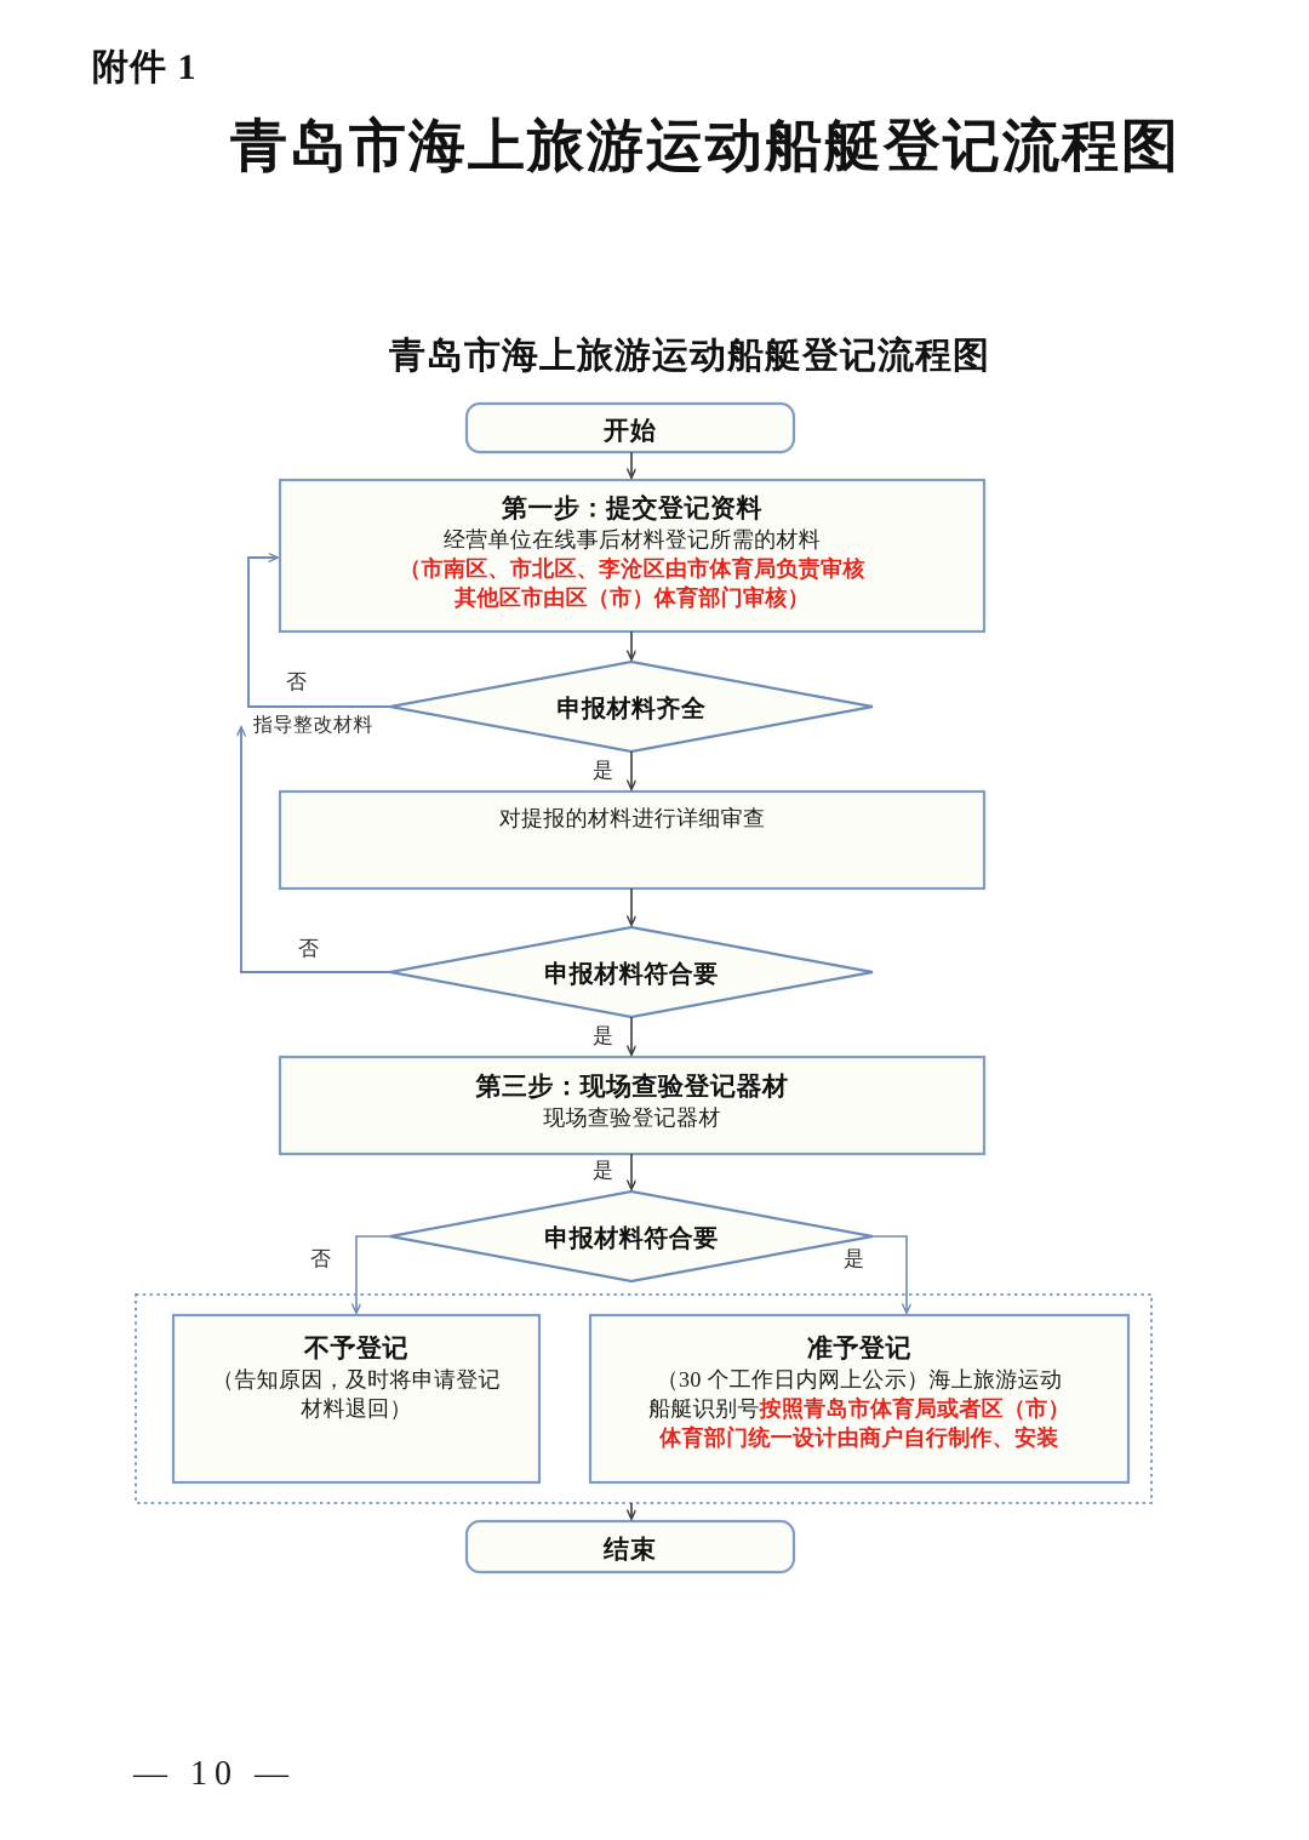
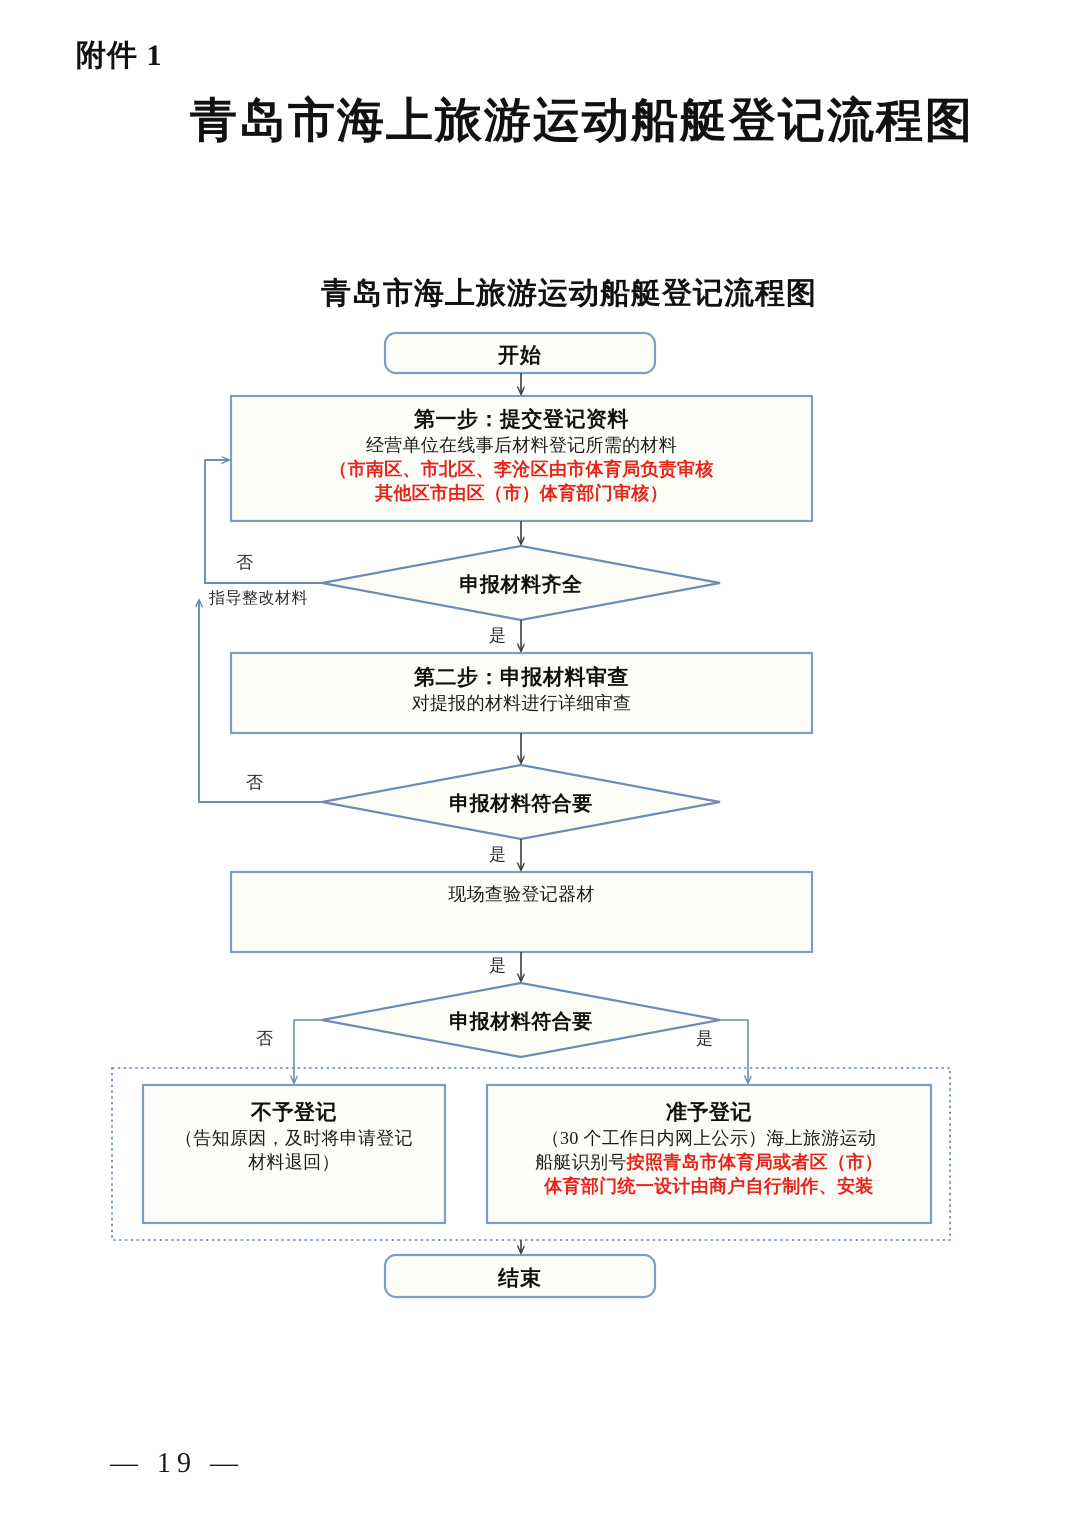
  附件 1
  青岛市海上旅游运动船艇登记流程图
  青岛市海上旅游运动船艇登记流程图
  开始
  第一步：提交登记资料
  经营单位在线事后材料登记所需的材料
  （市南区、市北区、李沧区由市体育局负责审核
  其他区市由区（市）体育部门审核）
  申报材料齐全
+ 第二步：申报材料审查
  对提报的材料进行详细审查
  申报材料符合要
- 第三步：现场查验登记器材
  现场查验登记器材
  申报材料符合要
  不予登记
  （告知原因，及时将申请登记
  材料退回）
  准予登记
  （30 个工作日内网上公示）海上旅游运动
  船艇识别号按照青岛市体育局或者区（市）
  体育部门统一设计由商户自行制作、安装
  结束
  否
  指导整改材料
  是
  否
  是
  是
  否
  是
- — 10 —
+ — 19 —
